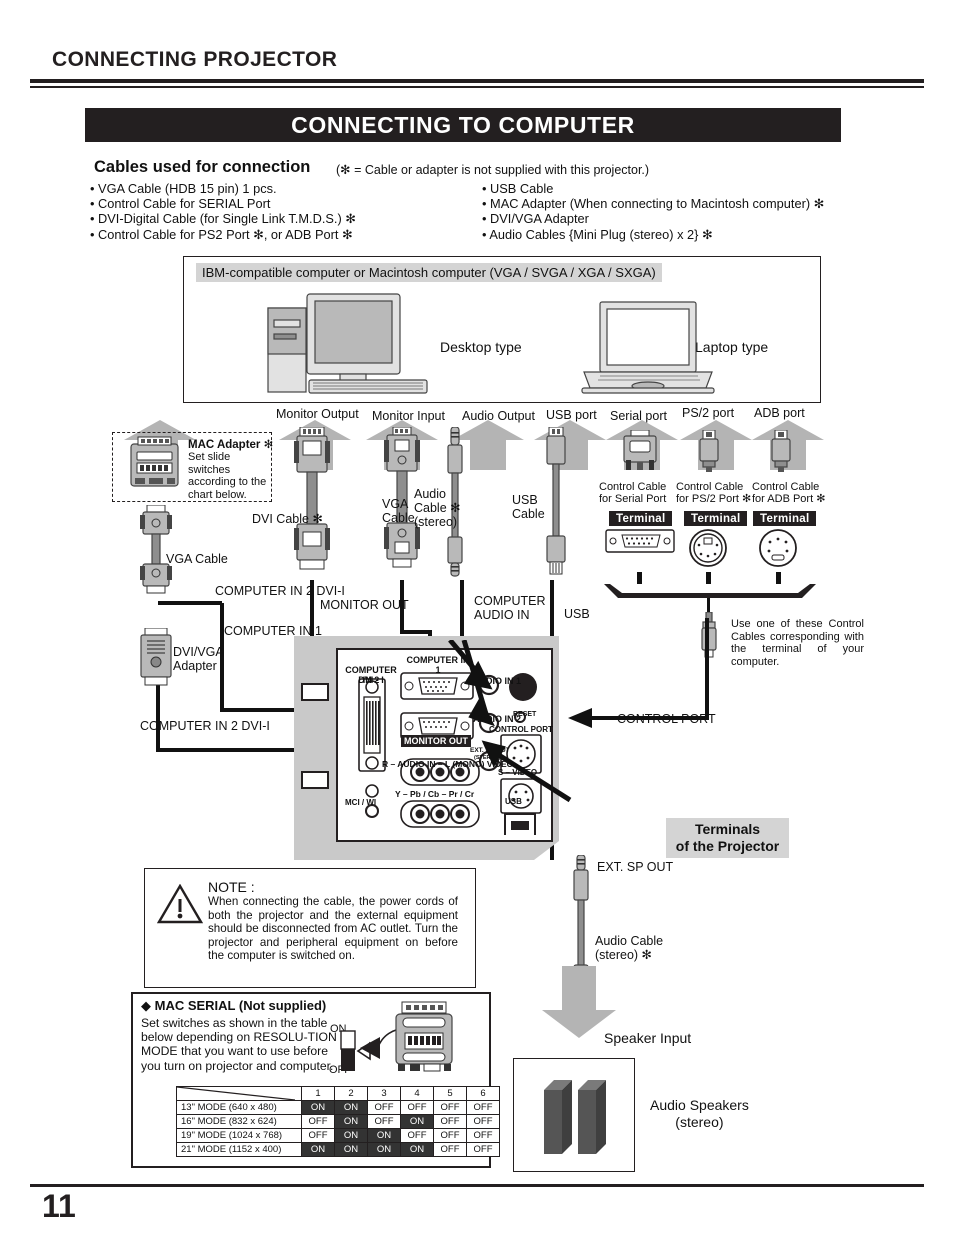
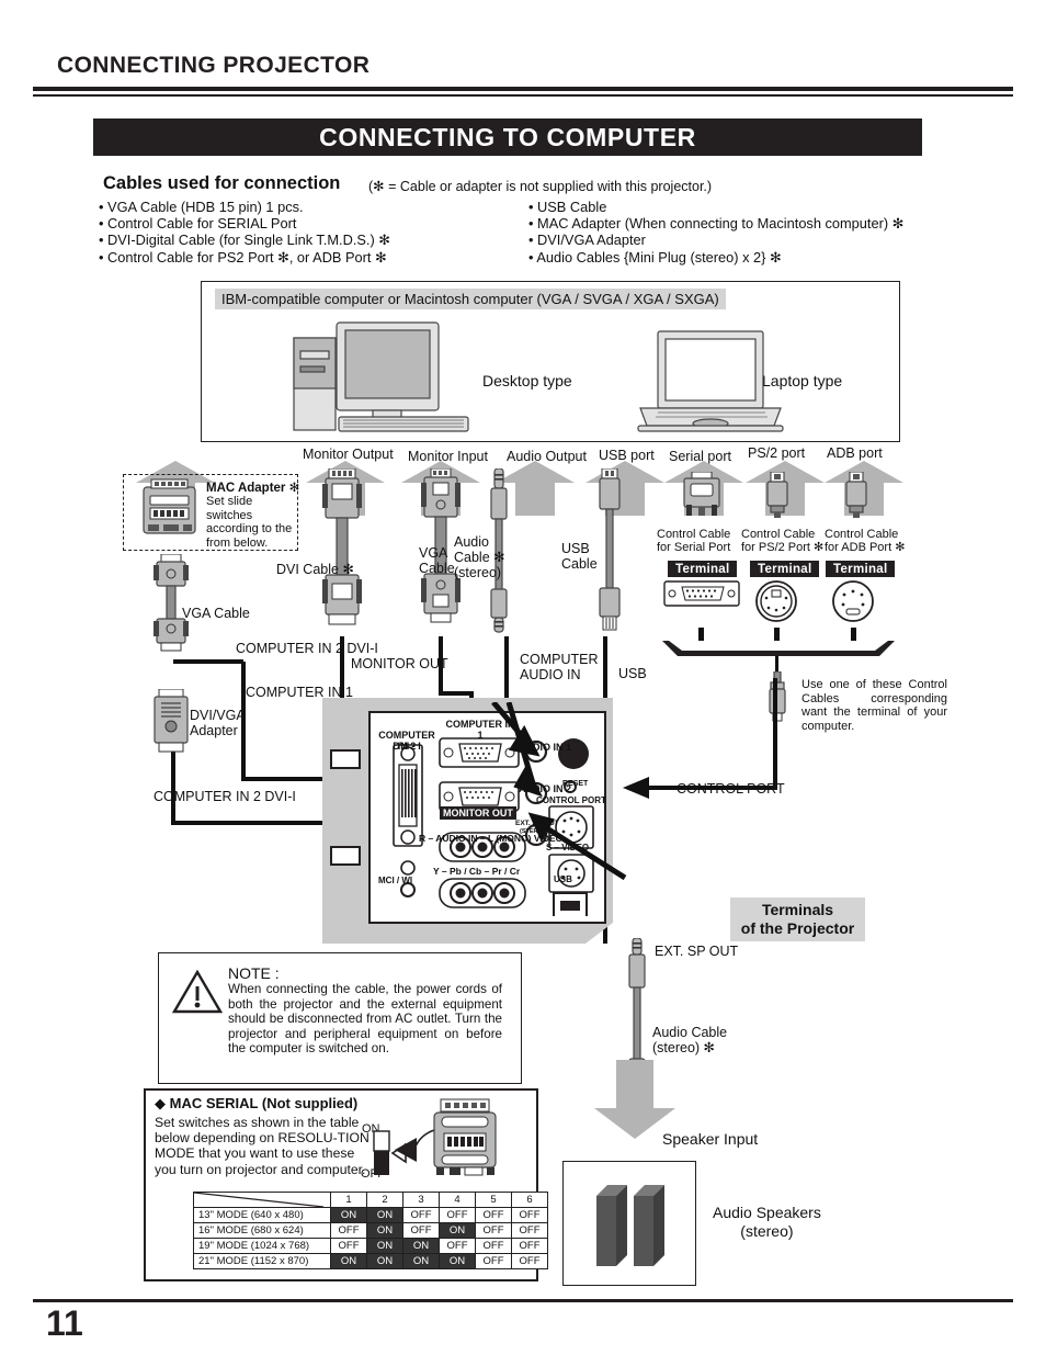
  CONNECTING PROJECTOR
  CONNECTING TO COMPUTER
  Cables used for connection
  (✻ = Cable or adapter is not supplied with this projector.)
  • VGA Cable (HDB 15 pin) 1 pcs.
  • Control Cable for SERIAL Port
  • DVI-Digital Cable (for Single Link T.M.D.S.) ✻
  • Control Cable for PS2 Port ✻, or ADB Port ✻
  • USB Cable
  • MAC Adapter (When connecting to Macintosh computer) ✻
  • DVI/VGA Adapter
  • Audio Cables {Mini Plug (stereo) x 2} ✻
  IBM-compatible computer or Macintosh computer (VGA / SVGA / XGA / SXGA)
  Desktop type
  Laptop type
  Monitor Output
  Monitor Input
  Audio Output
  USB port
  Serial port
  PS/2 port
  ADB port
  MAC Adapter ✻
- Set slide switches according to the chart below.
+ Set slide switches according to the from below.
  VGA Cable
  DVI Cable ✻
  VGA
  Cable
  Audio
  Cable ✻
  (stereo)
  USB
  Cable
  Control Cable
  for Serial Port
  Control Cable
  for PS/2 Port ✻
  Control Cable
  for ADB Port ✻
  Terminal
  Terminal
  Terminal
- Use one of these Control Cables corresponding with the terminal of your computer.
+ Use one of these Control Cables corresponding want the terminal of your computer.
  COMPUTER IN 2 DVI-I
  MONITOR OUT
  COMPUTER
  AUDIO IN
  USB
  COMPUTER IN 1
  COMPUTER IN 2 DVI-I
  CONTROL PORT
  DVI/VGA
  Adapter
  COMPUTER IN 2
  DVI - I
  COMPUTER I 1
  DIO IN 1
  CONTROL PORT
  MONITOR OUT
  R – AUDIO IN – L (MONO) VDE
  Y – Pb / Cb – Pr / Cr
  S – VIO
  USB
  MCI / WI
  Terminals
  of the Projector
  NOTE :
  When connecting the cable, the power cords of both the projector and the external equipment should be disconnected from AC outlet. Turn the projector and peripheral equipment on before the computer is switched on.
  EXT. SP OUT
  Audio Cable
  (stereo) ✻
  Speaker Input
  Audio Speakers
  (stereo)
  ◆ MAC SERIAL (Not supplied)
- Set switches as shown in the table below depending on RESOLU-TION MODE that you want to use before you turn on projector and computer.
+ Set switches as shown in the table below depending on RESOLU-TION MODE that you want to use these you turn on projector and computer.
  ON
  	1	2	3	4	5	6
  13" MODE (640 x 480)	ON	ON	OFF	OFF	OFF	OFF
- 16" MODE (832 x 624)	OFF	ON	OFF	ON	OFF	OFF
+ 16" MODE (680 x 624)	OFF	ON	OFF	ON	OFF	OFF
  19" MODE (1024 x 768)	OFF	ON	ON	OFF	OFF	OFF
- 21" MODE (1152 x 400)	ON	ON	ON	ON	OFF	OFF
+ 21" MODE (1152 x 870)	ON	ON	ON	ON	OFF	OFF
  11
